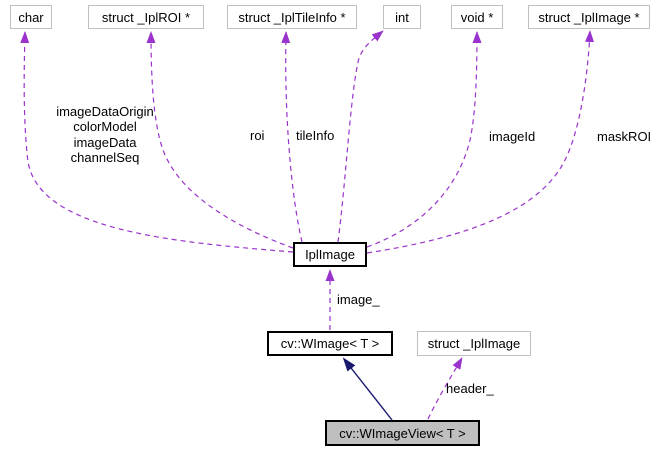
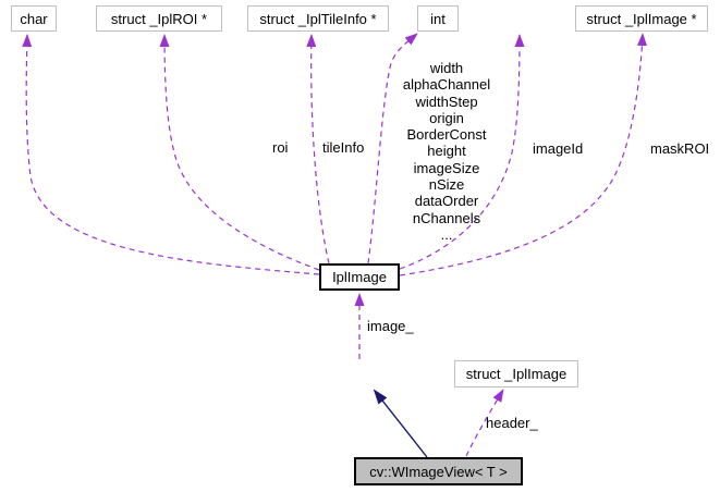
  char
  struct _IplROI *
  struct _IplTileInfo *
  int
- void *
  struct _IplImage *
  IplImage
- cv::WImage< T >
  struct _IplImage
  cv::WImageView< T >
- imageDataOrigin
- colorModel
- imageData
- channelSeq
  roi
  tileInfo
+ width
+ alphaChannel
+ widthStep
+ origin
+ BorderConst
+ height
+ imageSize
+ nSize
+ dataOrder
+ nChannels
+ ...
  imageId
  maskROI
  image_
  header_
